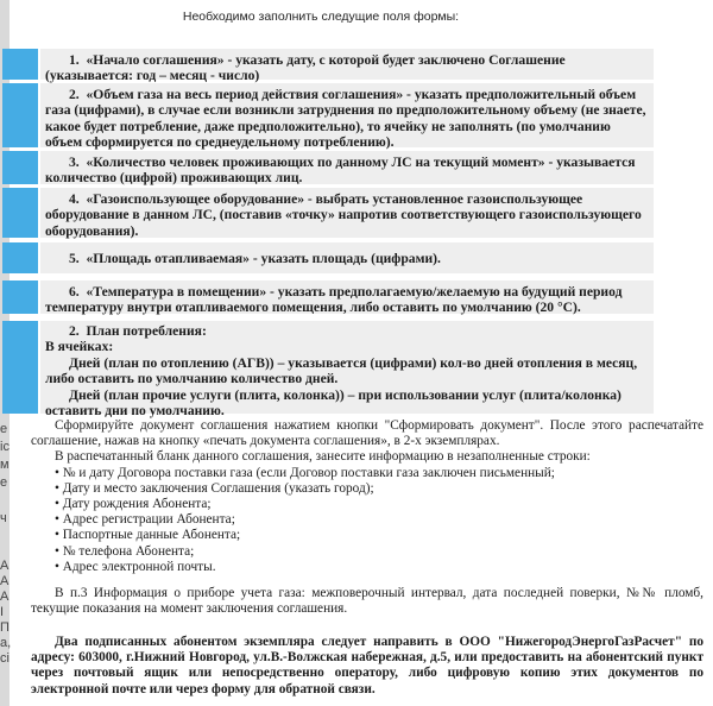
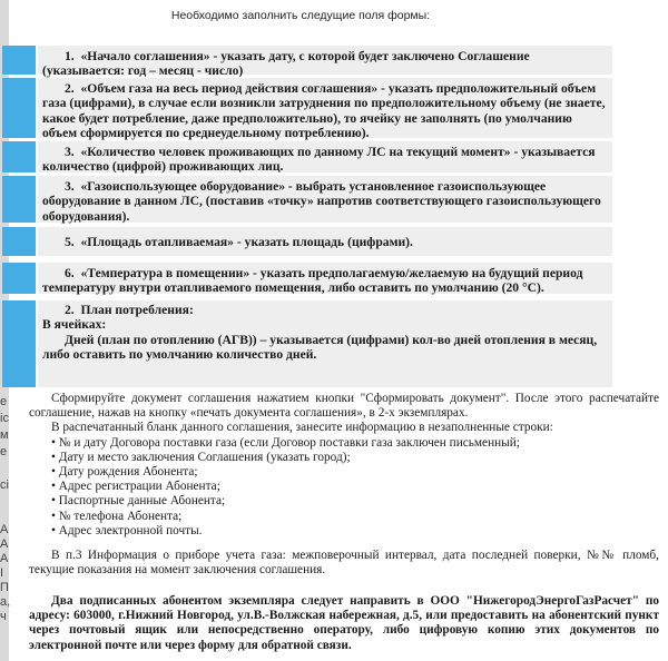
  е
  іс
  м
  е
- ч
+ сі
  А
  А
  А
  І
  П
  а,
- сі
+ ч
  Необходимо заполнить следущие поля формы:
  1. «Начало соглашения» - указать дату, с которой будет заключено Соглашение (указывается: год – месяц - число)
  2. «Объем газа на весь период действия соглашения» - указать предположительный объем газа (цифрами), в случае если возникли затруднения по предположительному объему (не знаете, какое будет потребление, даже предположительно), то ячейку не заполнять (по умолчанию объем сформируется по среднеудельному потреблению).
  3. «Количество человек проживающих по данному ЛС на текущий момент» - указывается количество (цифрой) проживающих лиц.
- 4. «Газоиспользующее оборудование» - выбрать установленное газоиспользующее оборудование в данном ЛС, (поставив «точку» напротив соответствующего газоиспользующего оборудования).
+ 3. «Газоиспользующее оборудование» - выбрать установленное газоиспользующее оборудование в данном ЛС, (поставив «точку» напротив соответствующего газоиспользующего оборудования).
  5. «Площадь отапливаемая» - указать площадь (цифрами).
  6. «Температура в помещении» - указать предполагаемую/желаемую на будущий период температуру внутри отапливаемого помещения, либо оставить по умолчанию (20 °С).
  2. План потребления:
  В ячейках:
  Дней (план по отоплению (АГВ)) – указывается (цифрами) кол-во дней отопления в месяц, либо оставить по умолчанию количество дней.
- Дней (план прочие услуги (плита, колонка)) – при использовании услуг (плита/колонка) оставить дни по умолчанию.
  Сформируйте документ соглашения нажатием кнопки "Сформировать документ". После этого распечатайте соглашение, нажав на кнопку «печать документа соглашения», в 2-х экземплярах.
  В распечатанный бланк данного соглашения, занесите информацию в незаполненные строки:
  • № и дату Договора поставки газа (если Договор поставки газа заключен письменный;
  • Дату и место заключения Соглашения (указать город);
  • Дату рождения Абонента;
  • Адрес регистрации Абонента;
  • Паспортные данные Абонента;
  • № телефона Абонента;
  • Адрес электронной почты.
  В п.3 Информация о приборе учета газа: межповерочный интервал, дата последней поверки, №№ пломб, текущие показания на момент заключения соглашения.
  Два подписанных абонентом экземпляра следует направить в ООО "НижегородЭнергоГазРасчет" по адресу: 603000, г.Нижний Новгород, ул.В.-Волжская набережная, д.5, или предоставить на абонентский пункт через почтовый ящик или непосредственно оператору, либо цифровую копию этих документов по электронной почте или через форму для обратной связи.
